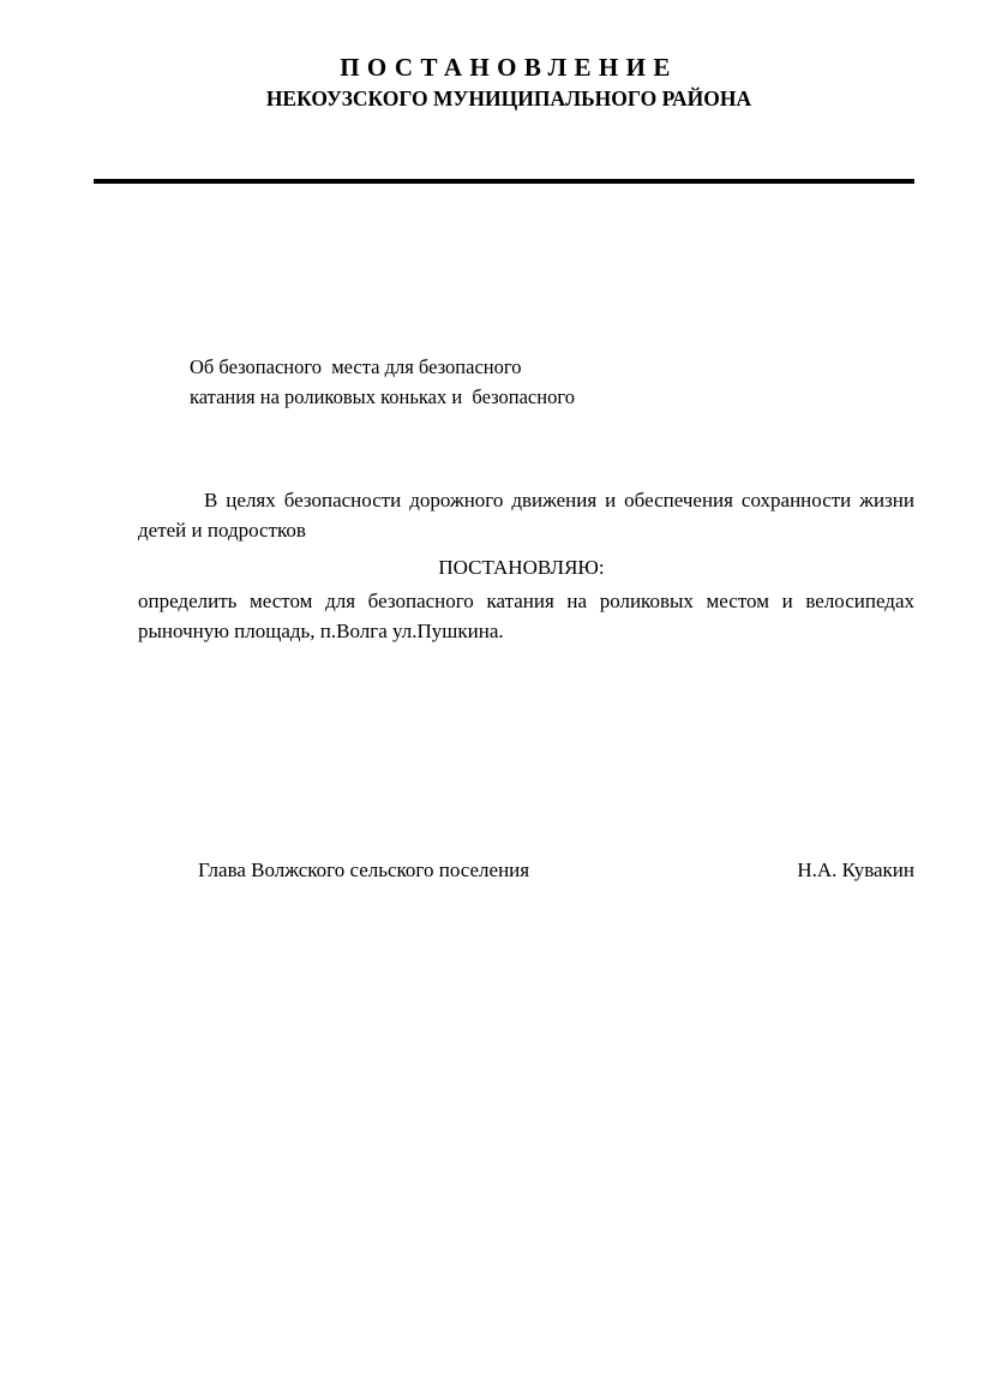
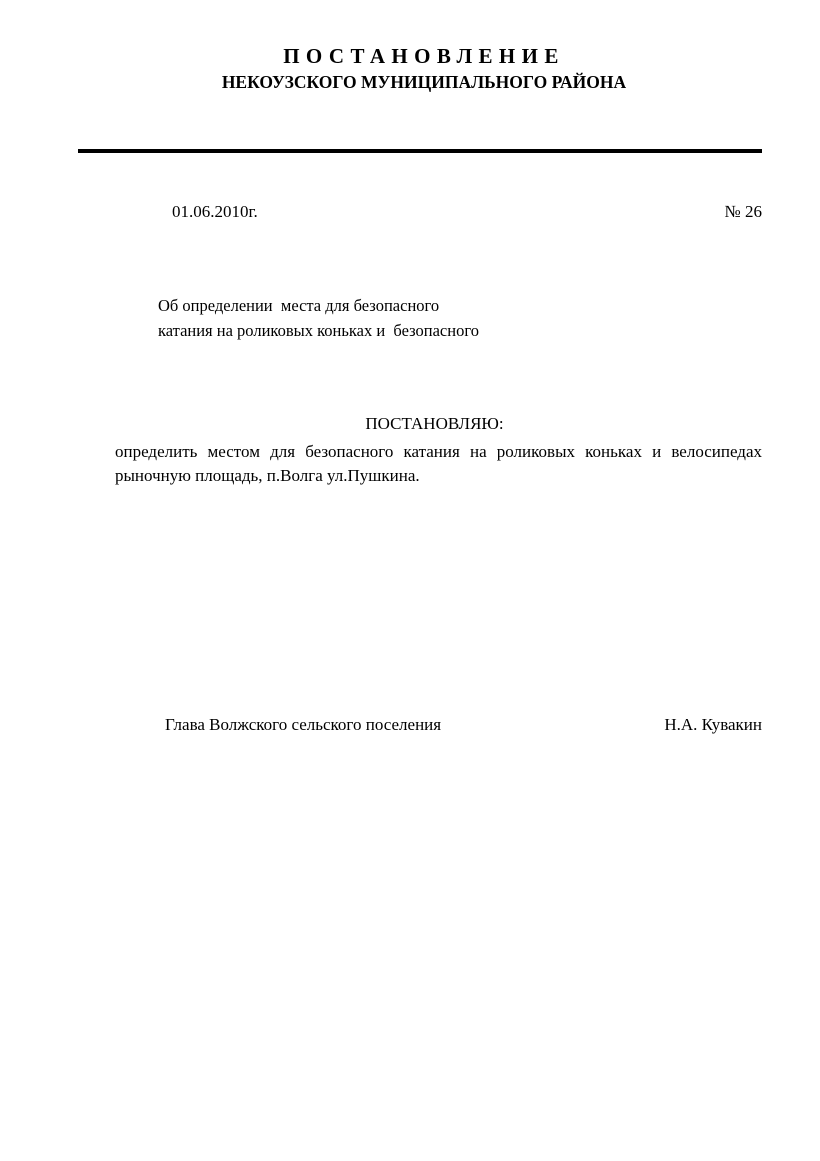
  ПОСТАНОВЛЕНИЕ
  НЕКОУЗСКОГО МУНИЦИПАЛЬНОГО РАЙОНА
+ 01.06.2010г.
+ № 26
- Об безопасного места для безопасного
+ Об определении места для безопасного
  катания на роликовых коньках и безопасного
- В целях безопасности дорожного движения и обеспечения сохранности жизни детей и подростков
  ПОСТАНОВЛЯЮ:
- определить местом для безопасного катания на роликовых местом и велосипедах рыночную площадь, п.Волга ул.Пушкина.
+ определить местом для безопасного катания на роликовых коньках и велосипедах рыночную площадь, п.Волга ул.Пушкина.
  Глава Волжского сельского поселения
  Н.А. Кувакин
